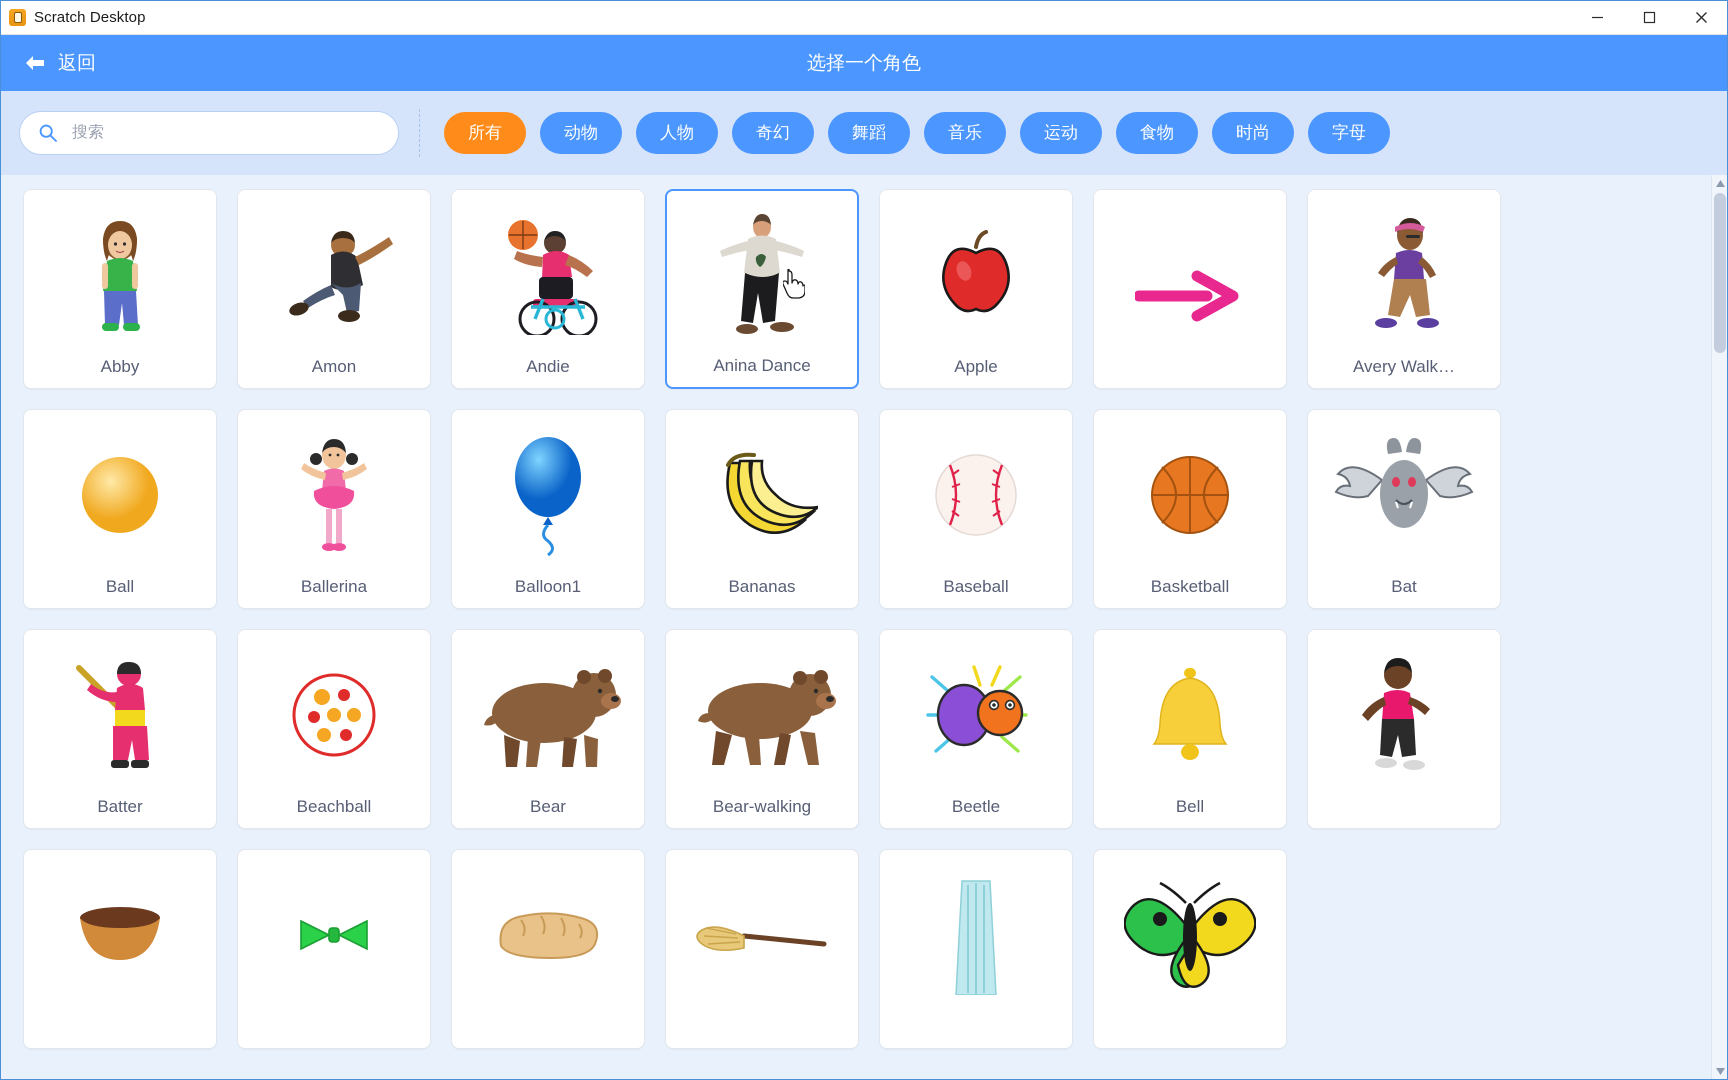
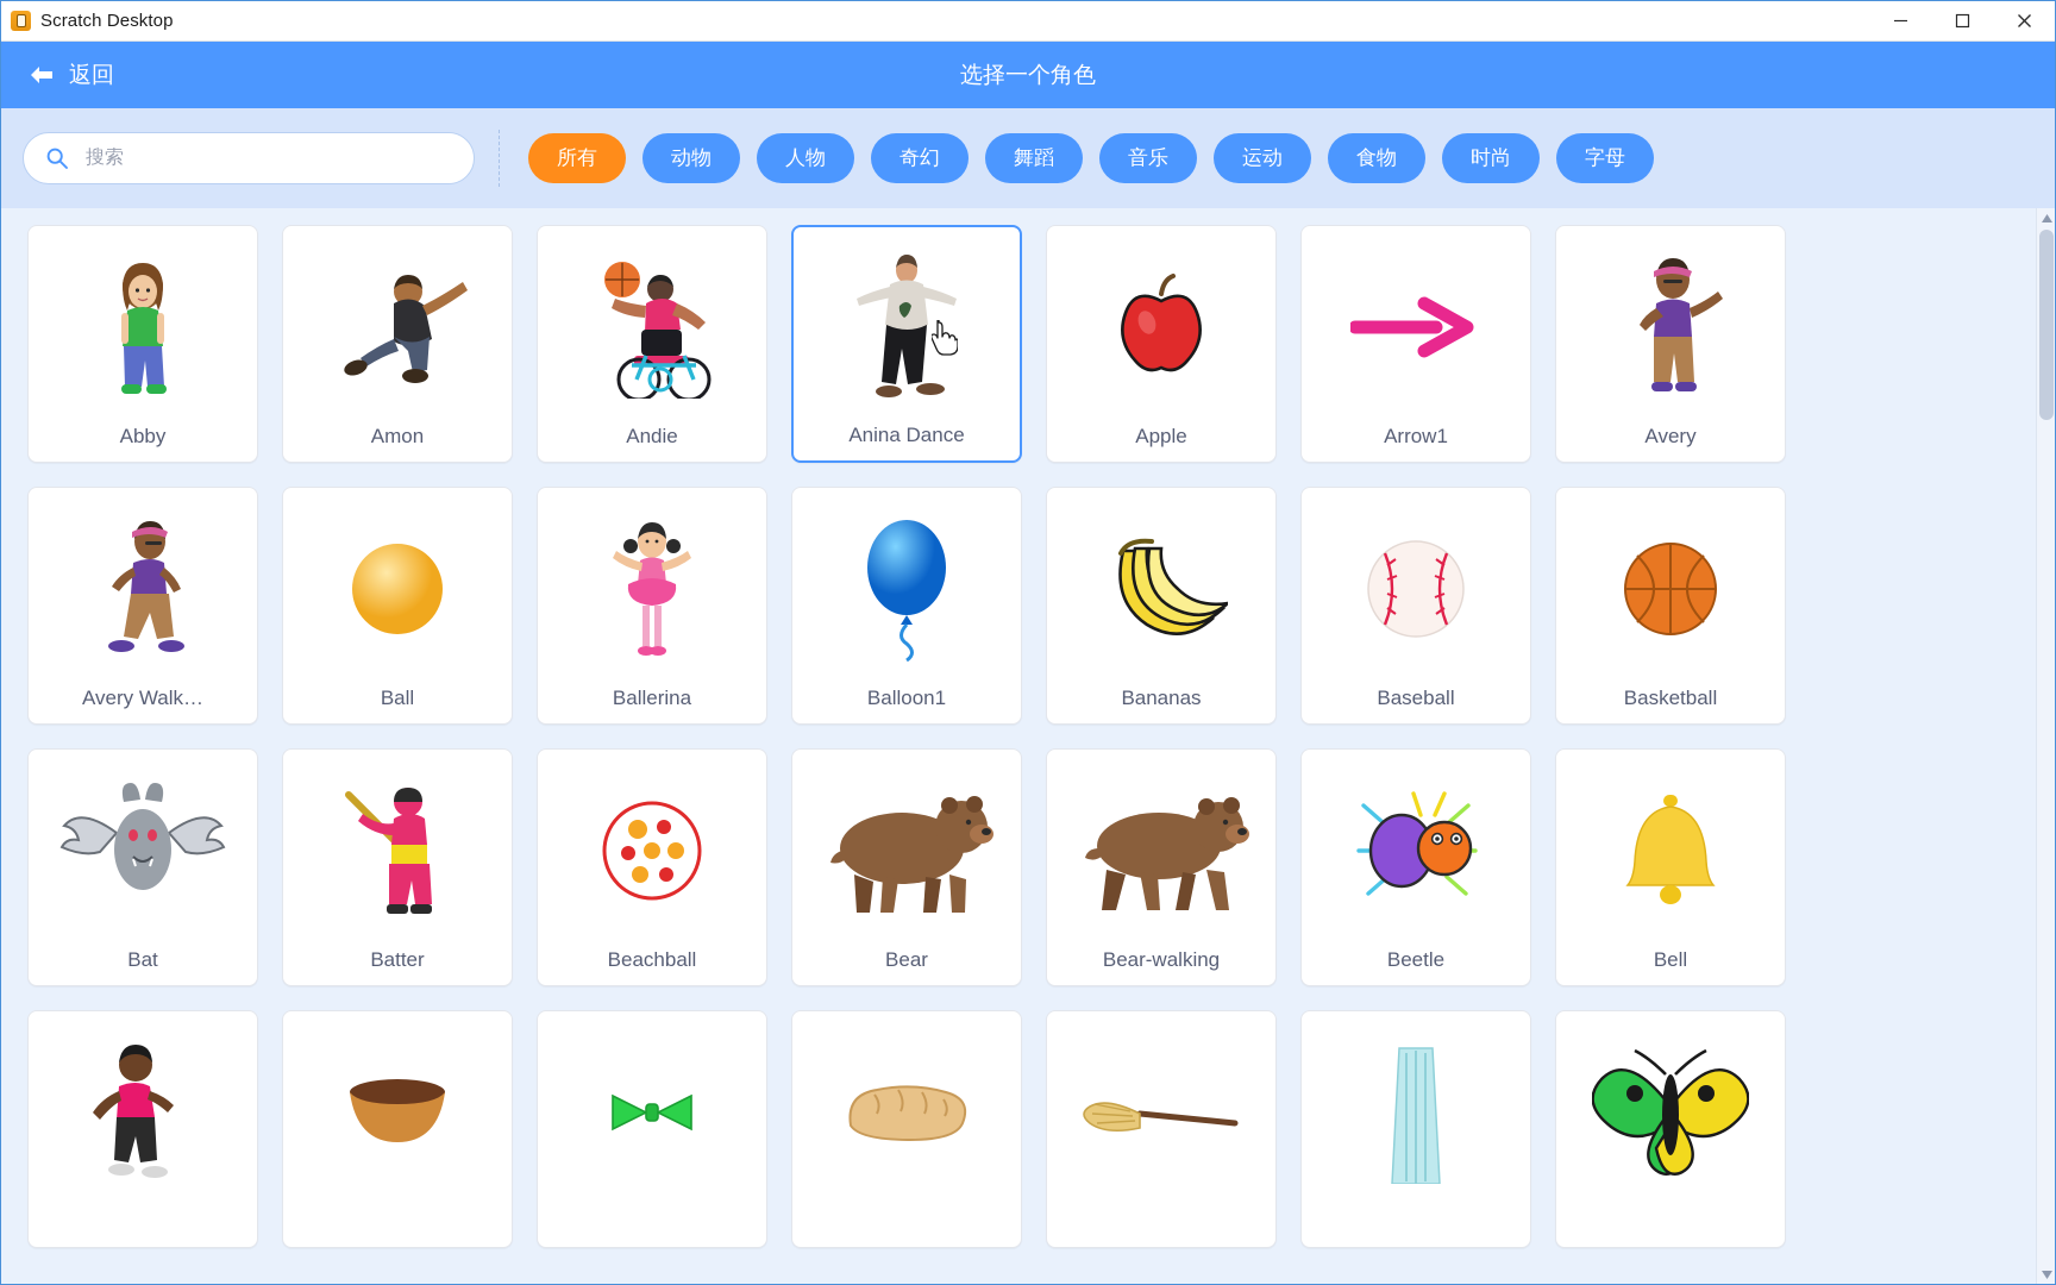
  Scratch Desktop
  返回
  选择一个角色
  搜索
  所有
  动物
  人物
  奇幻
  舞蹈
  音乐
  运动
  食物
  时尚
  字母
  Abby
  Amon
  Andie
  Anina Dance
  Apple
+ Arrow1
+ Avery
  Avery Walk…
  Ball
  Ballerina
  Balloon1
  Bananas
  Baseball
  Basketball
  Bat
  Batter
  Beachball
  Bear
  Bear-walking
  Beetle
  Bell
